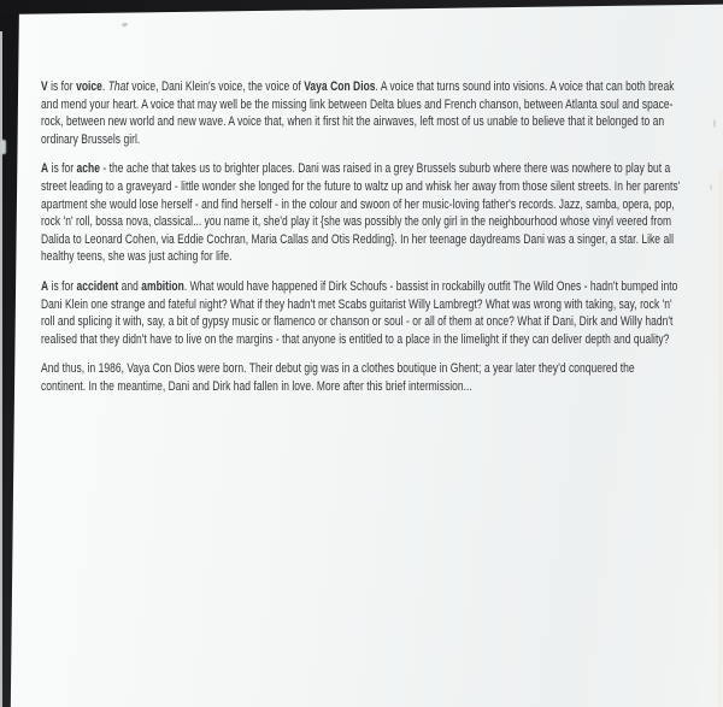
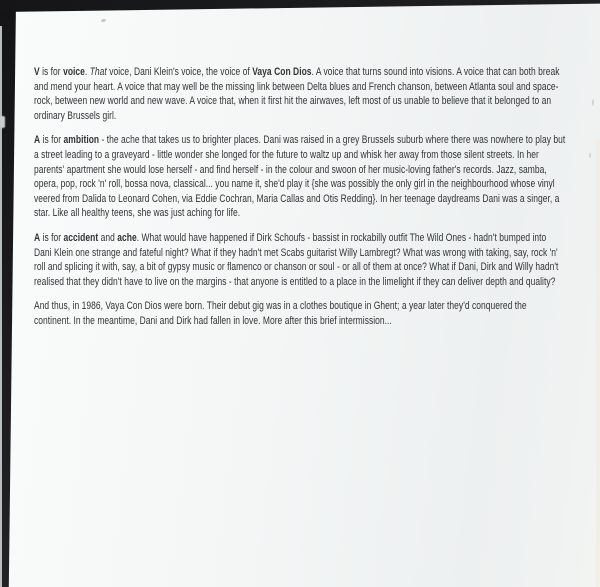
  V is for voice. That voice, Dani Klein's voice, the voice of Vaya Con Dios. A voice that turns sound into visions. A voice that can both break and mend your heart. A voice that may well be the missing link between Delta blues and French chanson, between Atlanta soul and space-rock, between new world and new wave. A voice that, when it first hit the airwaves, left most of us unable to believe that it belonged to an ordinary Brussels girl.
- A is for ache - the ache that takes us to brighter places. Dani was raised in a grey Brussels suburb where there was nowhere to play but a street leading to a graveyard - little wonder she longed for the future to waltz up and whisk her away from those silent streets. In her parents' apartment she would lose herself - and find herself - in the colour and swoon of her music-loving father's records. Jazz, samba, opera, pop, rock 'n' roll, bossa nova, classical... you name it, she'd play it {she was possibly the only girl in the neighbourhood whose vinyl veered from Dalida to Leonard Cohen, via Eddie Cochran, Maria Callas and Otis Redding}. In her teenage daydreams Dani was a singer, a star. Like all healthy teens, she was just aching for life.
+ A is for ambition - the ache that takes us to brighter places. Dani was raised in a grey Brussels suburb where there was nowhere to play but a street leading to a graveyard - little wonder she longed for the future to waltz up and whisk her away from those silent streets. In her parents' apartment she would lose herself - and find herself - in the colour and swoon of her music-loving father's records. Jazz, samba, opera, pop, rock 'n' roll, bossa nova, classical... you name it, she'd play it {she was possibly the only girl in the neighbourhood whose vinyl veered from Dalida to Leonard Cohen, via Eddie Cochran, Maria Callas and Otis Redding}. In her teenage daydreams Dani was a singer, a star. Like all healthy teens, she was just aching for life.
- A is for accident and ambition. What would have happened if Dirk Schoufs - bassist in rockabilly outfit The Wild Ones - hadn't bumped into Dani Klein one strange and fateful night? What if they hadn't met Scabs guitarist Willy Lambregt? What was wrong with taking, say, rock 'n' roll and splicing it with, say, a bit of gypsy music or flamenco or chanson or soul - or all of them at once? What if Dani, Dirk and Willy hadn't realised that they didn't have to live on the margins - that anyone is entitled to a place in the limelight if they can deliver depth and quality?
+ A is for accident and ache. What would have happened if Dirk Schoufs - bassist in rockabilly outfit The Wild Ones - hadn't bumped into Dani Klein one strange and fateful night? What if they hadn't met Scabs guitarist Willy Lambregt? What was wrong with taking, say, rock 'n' roll and splicing it with, say, a bit of gypsy music or flamenco or chanson or soul - or all of them at once? What if Dani, Dirk and Willy hadn't realised that they didn't have to live on the margins - that anyone is entitled to a place in the limelight if they can deliver depth and quality?
  And thus, in 1986, Vaya Con Dios were born. Their debut gig was in a clothes boutique in Ghent; a year later they'd conquered the continent. In the meantime, Dani and Dirk had fallen in love. More after this brief intermission...
